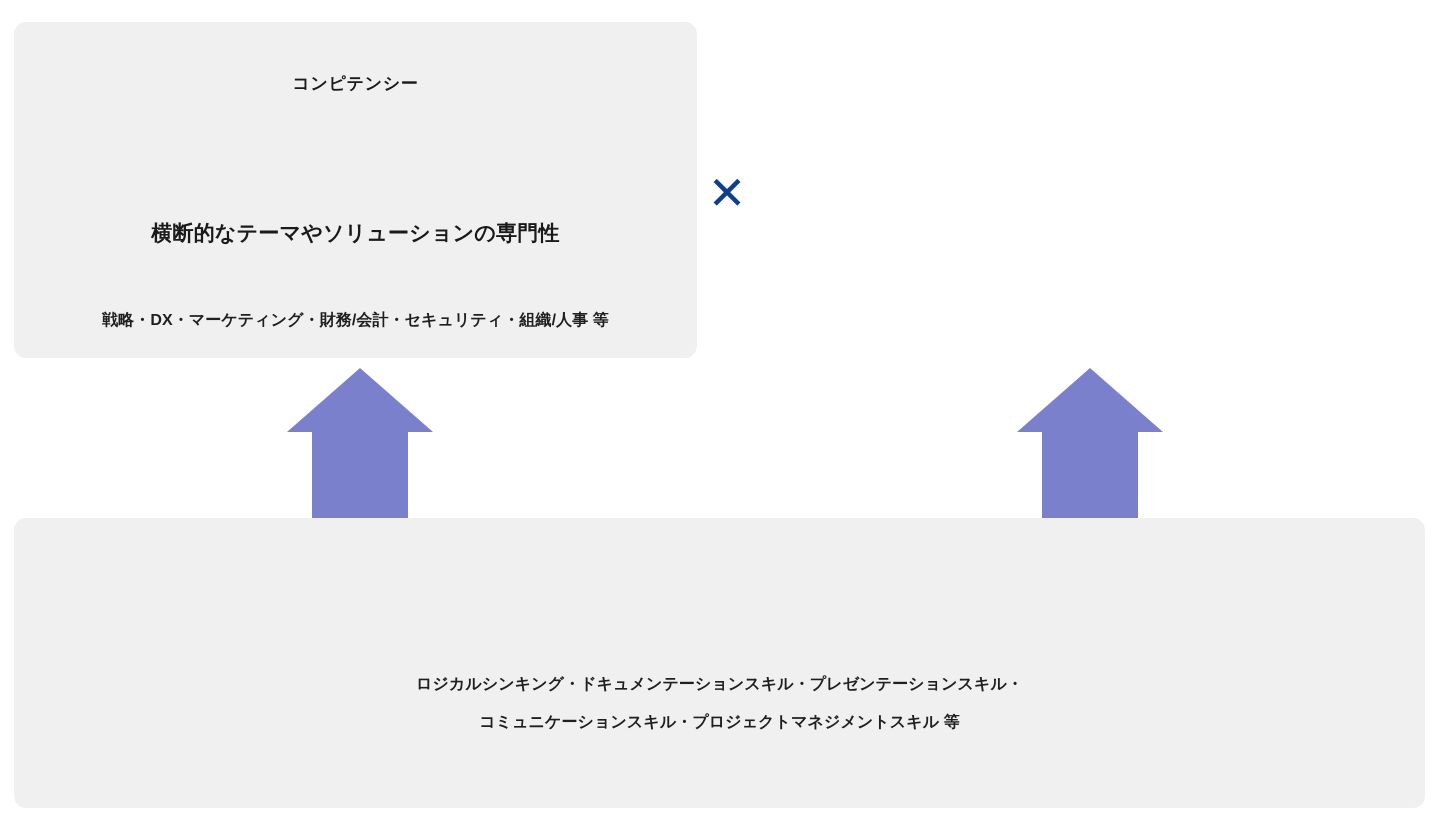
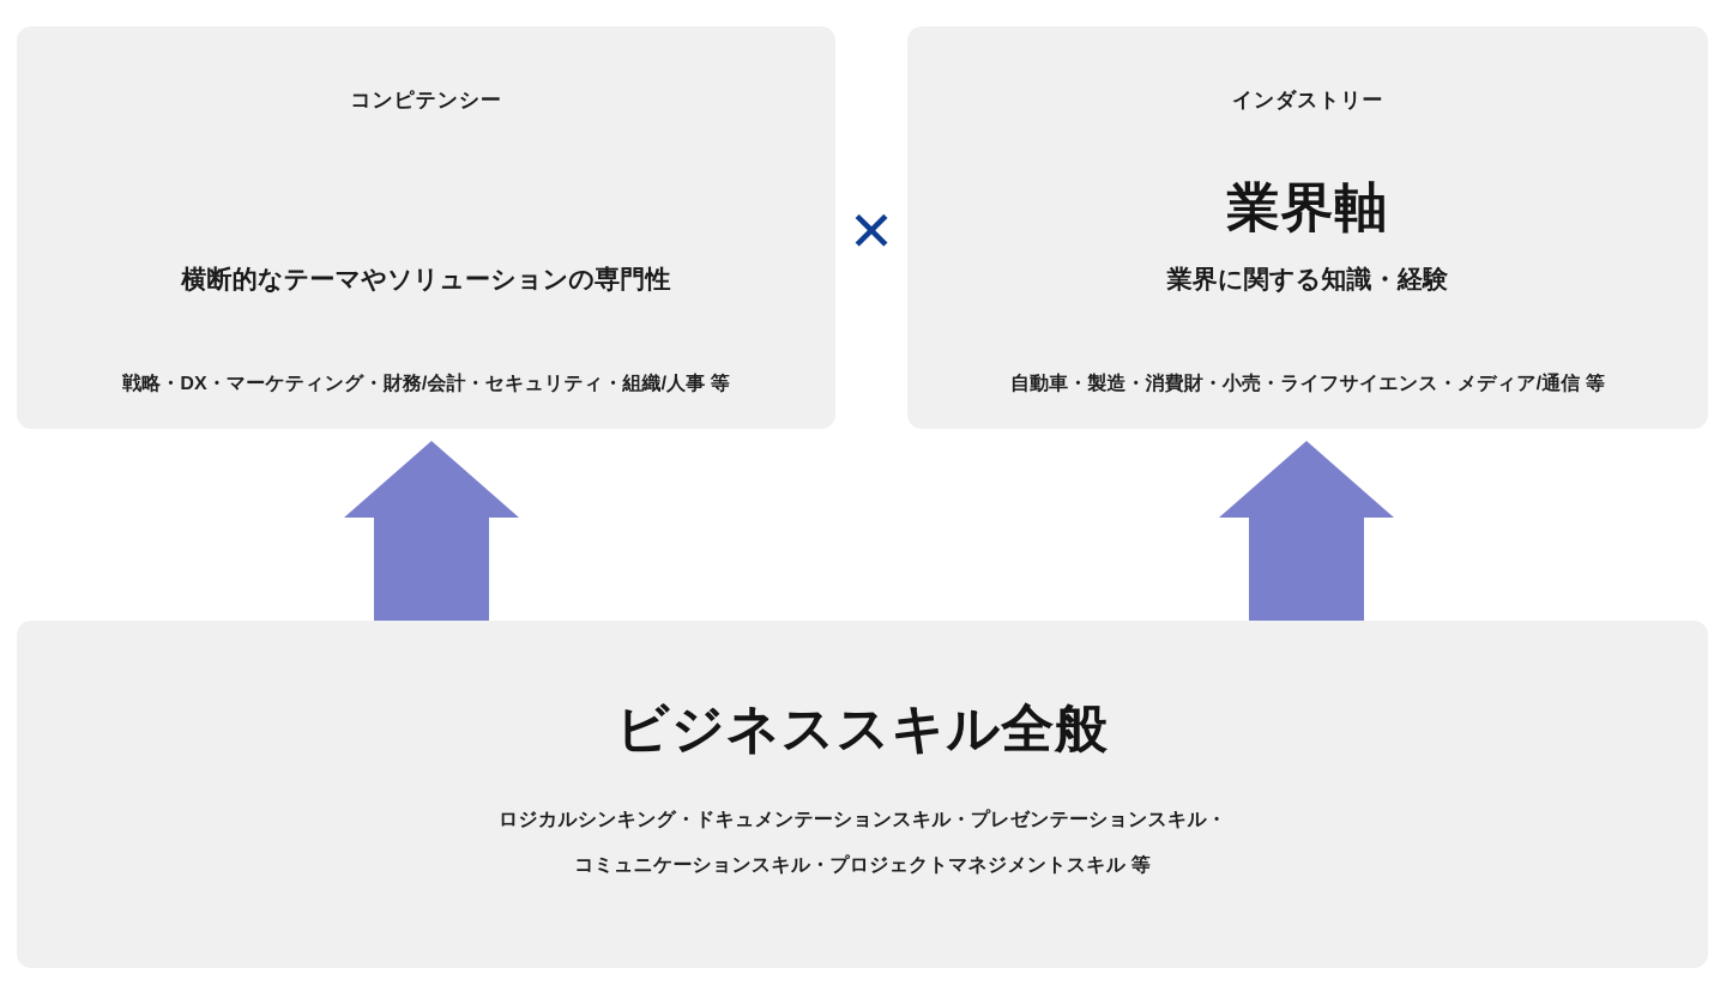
  コンピテンシー
  横断的なテーマやソリューションの専門性
  戦略・DX・マーケティング・財務/会計・セキュリティ・組織/人事 等
  ✕
+ インダストリー
+ 業界軸
+ 業界に関する知識・経験
+ 自動車・製造・消費財・小売・ライフサイエンス・メディア/通信 等
+ ビジネススキル全般
  ロジカルシンキング・ドキュメンテーションスキル・プレゼンテーションスキル・
  コミュニケーションスキル・プロジェクトマネジメントスキル 等
